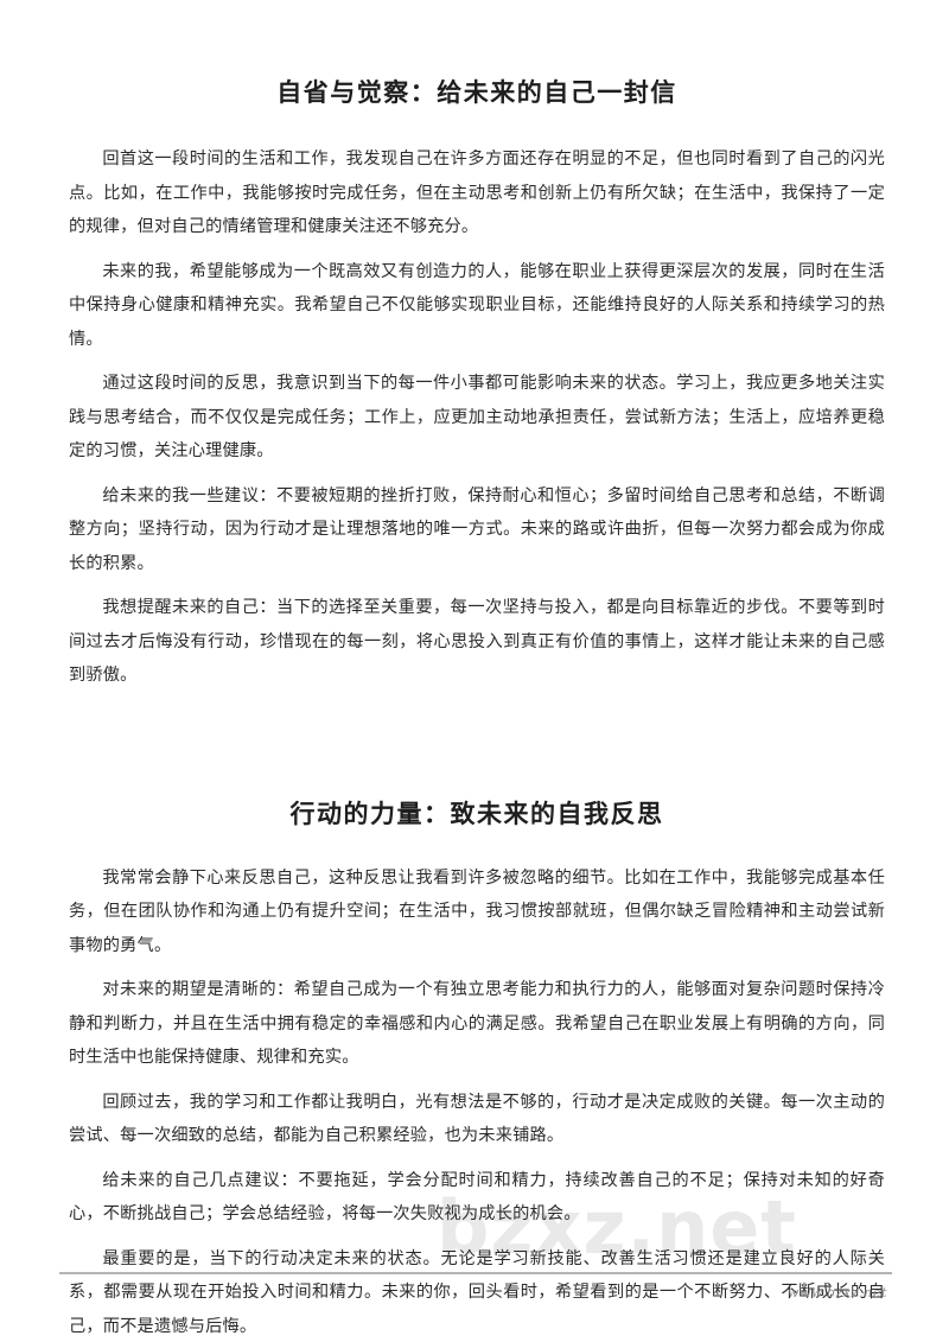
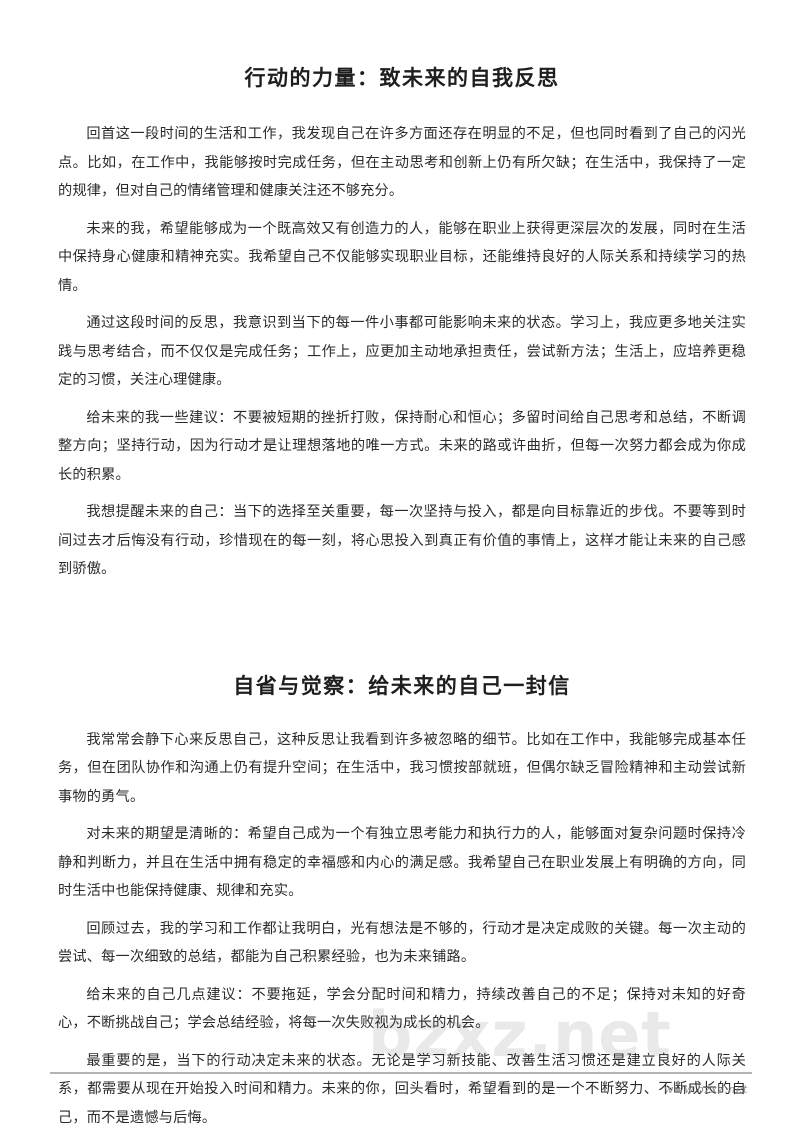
  bzxz.net
- 自省与觉察：给未来的自己一封信
+ 行动的力量：致未来的自我反思
  回首这一段时间的生活和工作，我发现自己在许多方面还存在明显的不足，但也同时看到了自己的闪光点。比如，在工作中，我能够按时完成任务，但在主动思考和创新上仍有所欠缺；在生活中，我保持了一定的规律，但对自己的情绪管理和健康关注还不够充分。
  未来的我，希望能够成为一个既高效又有创造力的人，能够在职业上获得更深层次的发展，同时在生活中保持身心健康和精神充实。我希望自己不仅能够实现职业目标，还能维持良好的人际关系和持续学习的热情。
  通过这段时间的反思，我意识到当下的每一件小事都可能影响未来的状态。学习上，我应更多地关注实践与思考结合，而不仅仅是完成任务；工作上，应更加主动地承担责任，尝试新方法；生活上，应培养更稳定的习惯，关注心理健康。
  给未来的我一些建议：不要被短期的挫折打败，保持耐心和恒心；多留时间给自己思考和总结，不断调整方向；坚持行动，因为行动才是让理想落地的唯一方式。未来的路或许曲折，但每一次努力都会成为你成长的积累。
  我想提醒未来的自己：当下的选择至关重要，每一次坚持与投入，都是向目标靠近的步伐。不要等到时间过去才后悔没有行动，珍惜现在的每一刻，将心思投入到真正有价值的事情上，这样才能让未来的自己感到骄傲。
- 行动的力量：致未来的自我反思
+ 自省与觉察：给未来的自己一封信
  我常常会静下心来反思自己，这种反思让我看到许多被忽略的细节。比如在工作中，我能够完成基本任务，但在团队协作和沟通上仍有提升空间；在生活中，我习惯按部就班，但偶尔缺乏冒险精神和主动尝试新事物的勇气。
  对未来的期望是清晰的：希望自己成为一个有独立思考能力和执行力的人，能够面对复杂问题时保持冷静和判断力，并且在生活中拥有稳定的幸福感和内心的满足感。我希望自己在职业发展上有明确的方向，同时生活中也能保持健康、规律和充实。
  回顾过去，我的学习和工作都让我明白，光有想法是不够的，行动才是决定成败的关键。每一次主动的尝试、每一次细致的总结，都能为自己积累经验，也为未来铺路。
  给未来的自己几点建议：不要拖延，学会分配时间和精力，持续改善自己的不足；保持对未知的好奇心，不断挑战自己；学会总结经验，将每一次失败视为成长的机会。
  最重要的是，当下的行动决定未来的状态。无论是学习新技能、改善生活习惯还是建立良好的人际关系，都需要从现在开始投入时间和精力。未来的你，回头看时，希望看到的是一个不断努力、不断成长的自己，而不是遗憾与后悔。
  www.bzxz.net
